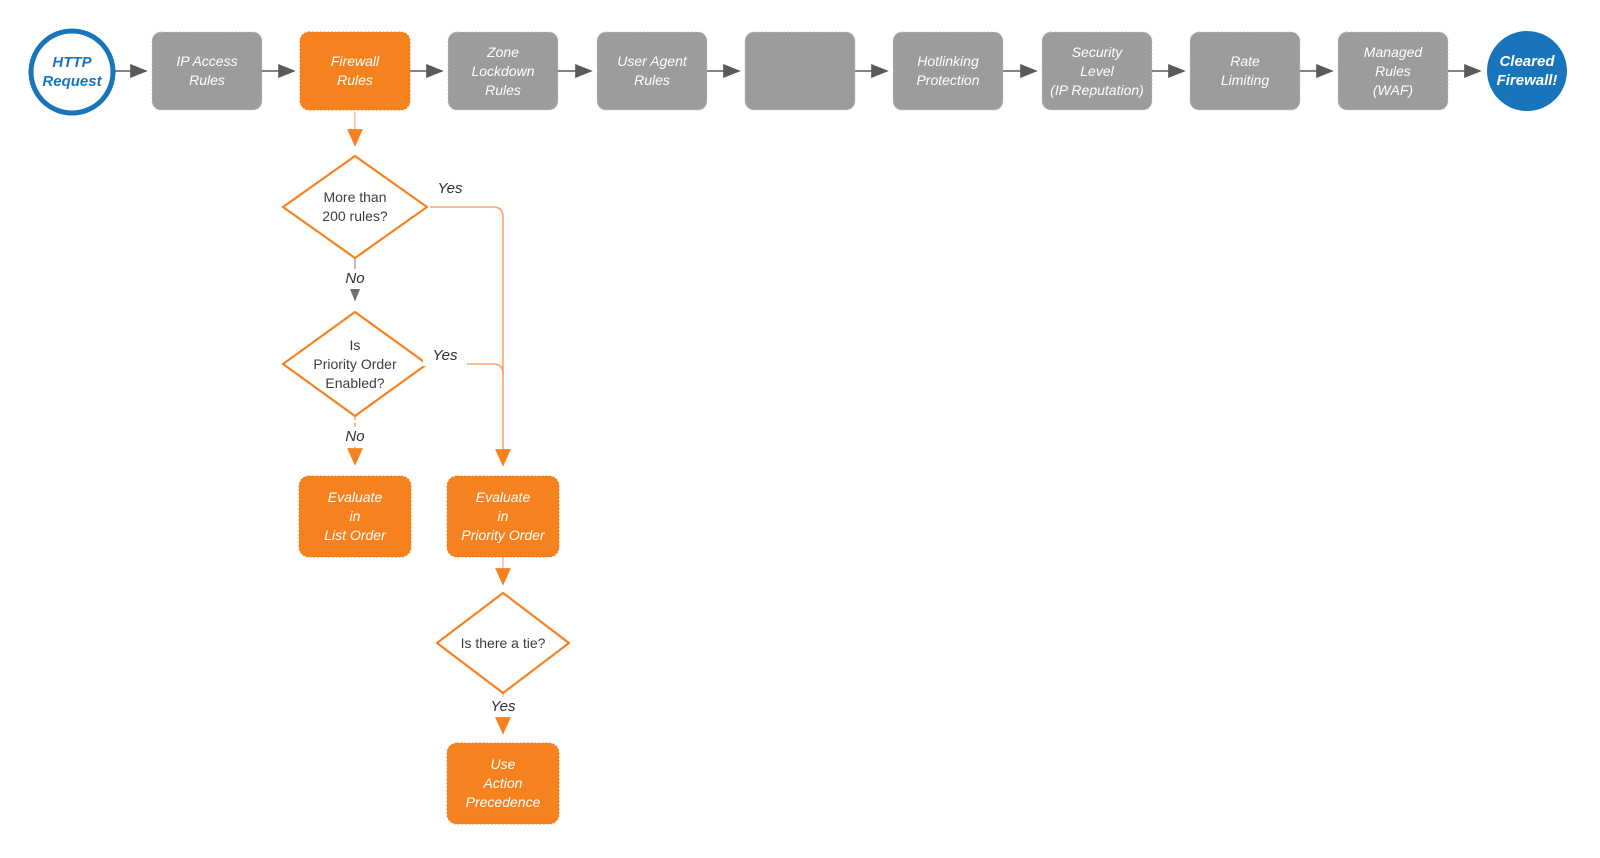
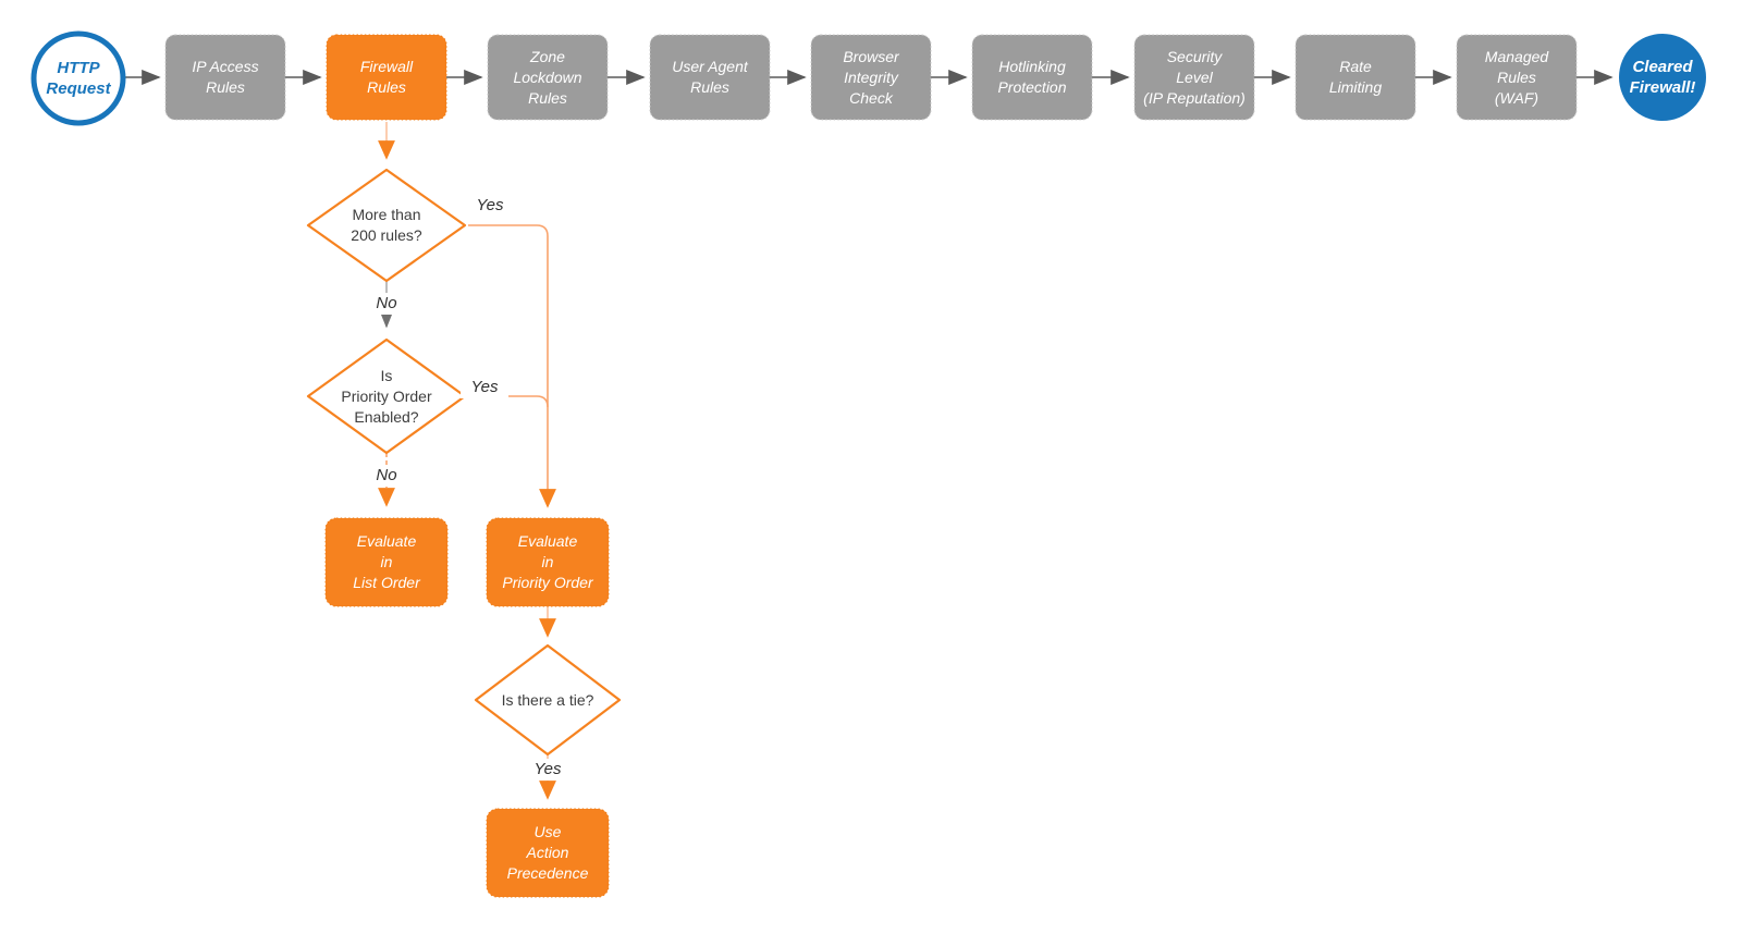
  HTTP
  Request
  IP Access
  Rules
  Firewall
  Rules
  Zone
  Lockdown
  Rules
  User Agent
  Rules
+ Browser
+ Integrity
+ Check
  Hotlinking
  Protection
  Security
  Level
  (IP Reputation)
  Rate
  Limiting
  Managed
  Rules
  (WAF)
  Cleared
  Firewall!
  More than
  200 rules?
  Is
  Priority Order
  Enabled?
  Is there a tie?
  Yes
  No
  Yes
  No
  Yes
  Evaluate
  in
  List Order
  Evaluate
  in
  Priority Order
  Use
  Action
  Precedence
